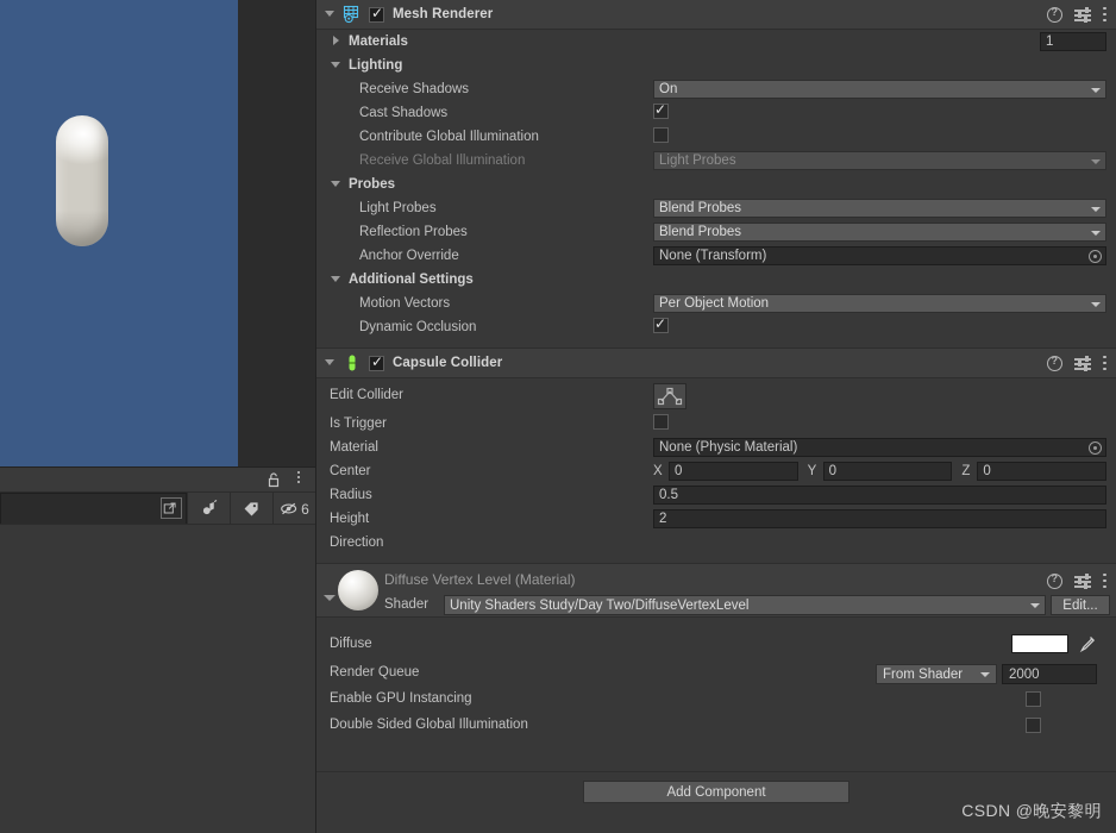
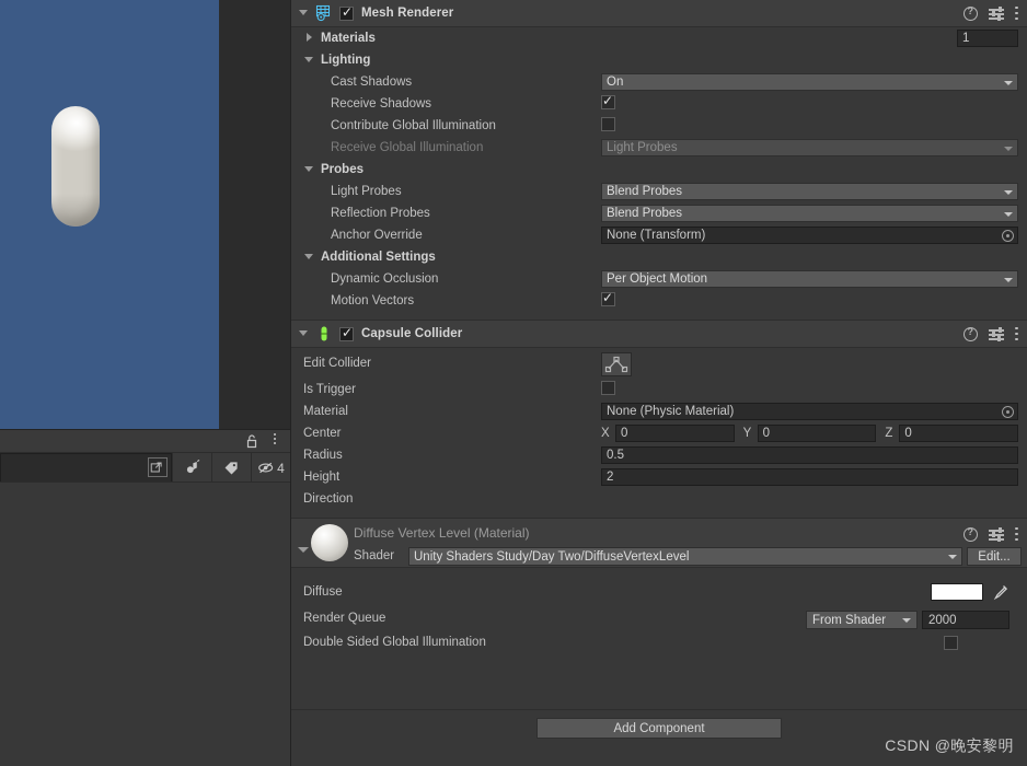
- 6
+ 4
  Mesh Renderer
  Materials
  1
  Lighting
- Receive Shadows
+ Cast Shadows
  On
- Cast Shadows
+ Receive Shadows
  Contribute Global Illumination
  Receive Global Illumination
  Light Probes
  Probes
  Light Probes
  Blend Probes
  Reflection Probes
  Blend Probes
  Anchor Override
  None (Transform)
  Additional Settings
- Motion Vectors
+ Dynamic Occlusion
  Per Object Motion
- Dynamic Occlusion
+ Motion Vectors
  Capsule Collider
  Edit Collider
  Is Trigger
  Material
  None (Physic Material)
  Center
  X
  0
  Y
  0
  Z
  0
  Radius
  0.5
  Height
  2
  Direction
  Diffuse Vertex Level (Material)
  Shader
  Unity Shaders Study/Day Two/DiffuseVertexLevel
  Edit...
  Diffuse
  Render Queue
  From Shader
  2000
- Enable GPU Instancing
  Double Sided Global Illumination
  Add Component
  CSDN @晚安黎明
